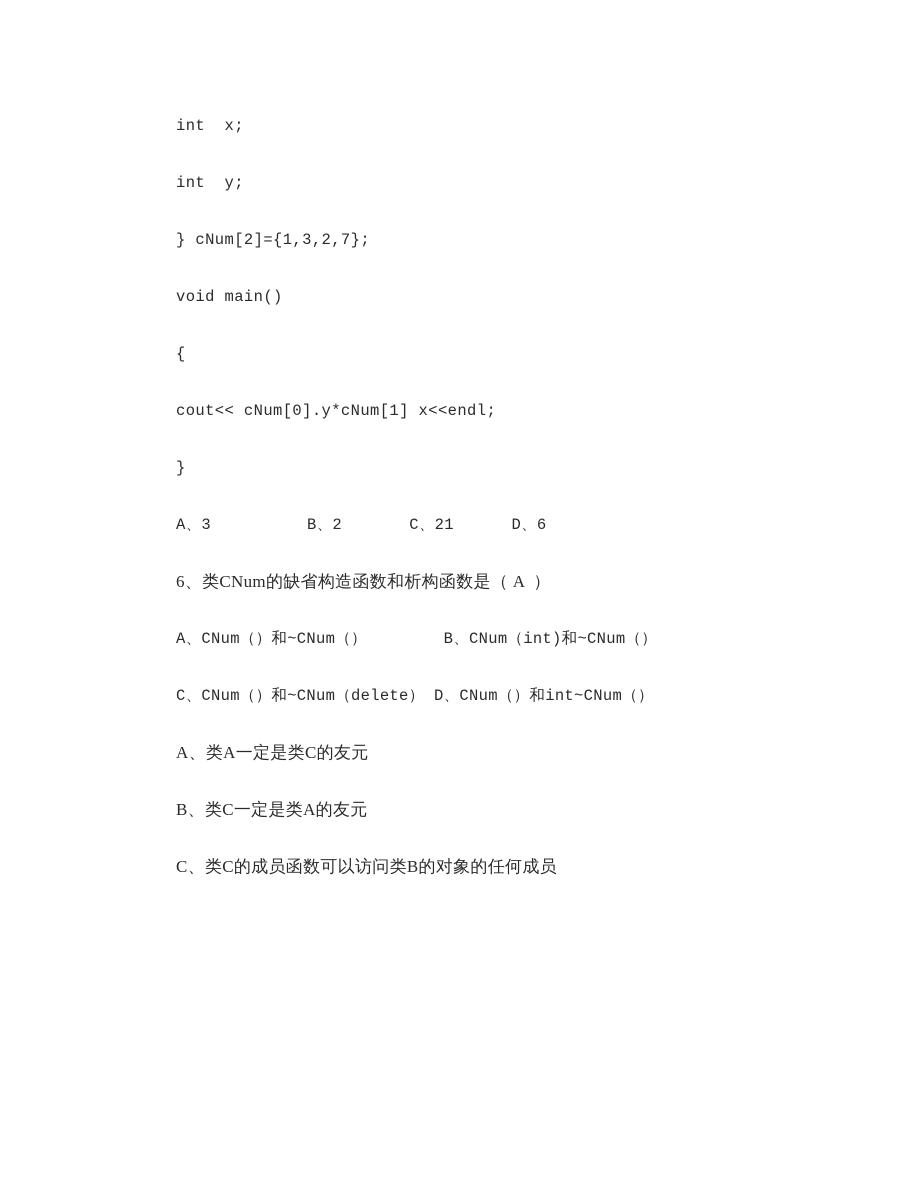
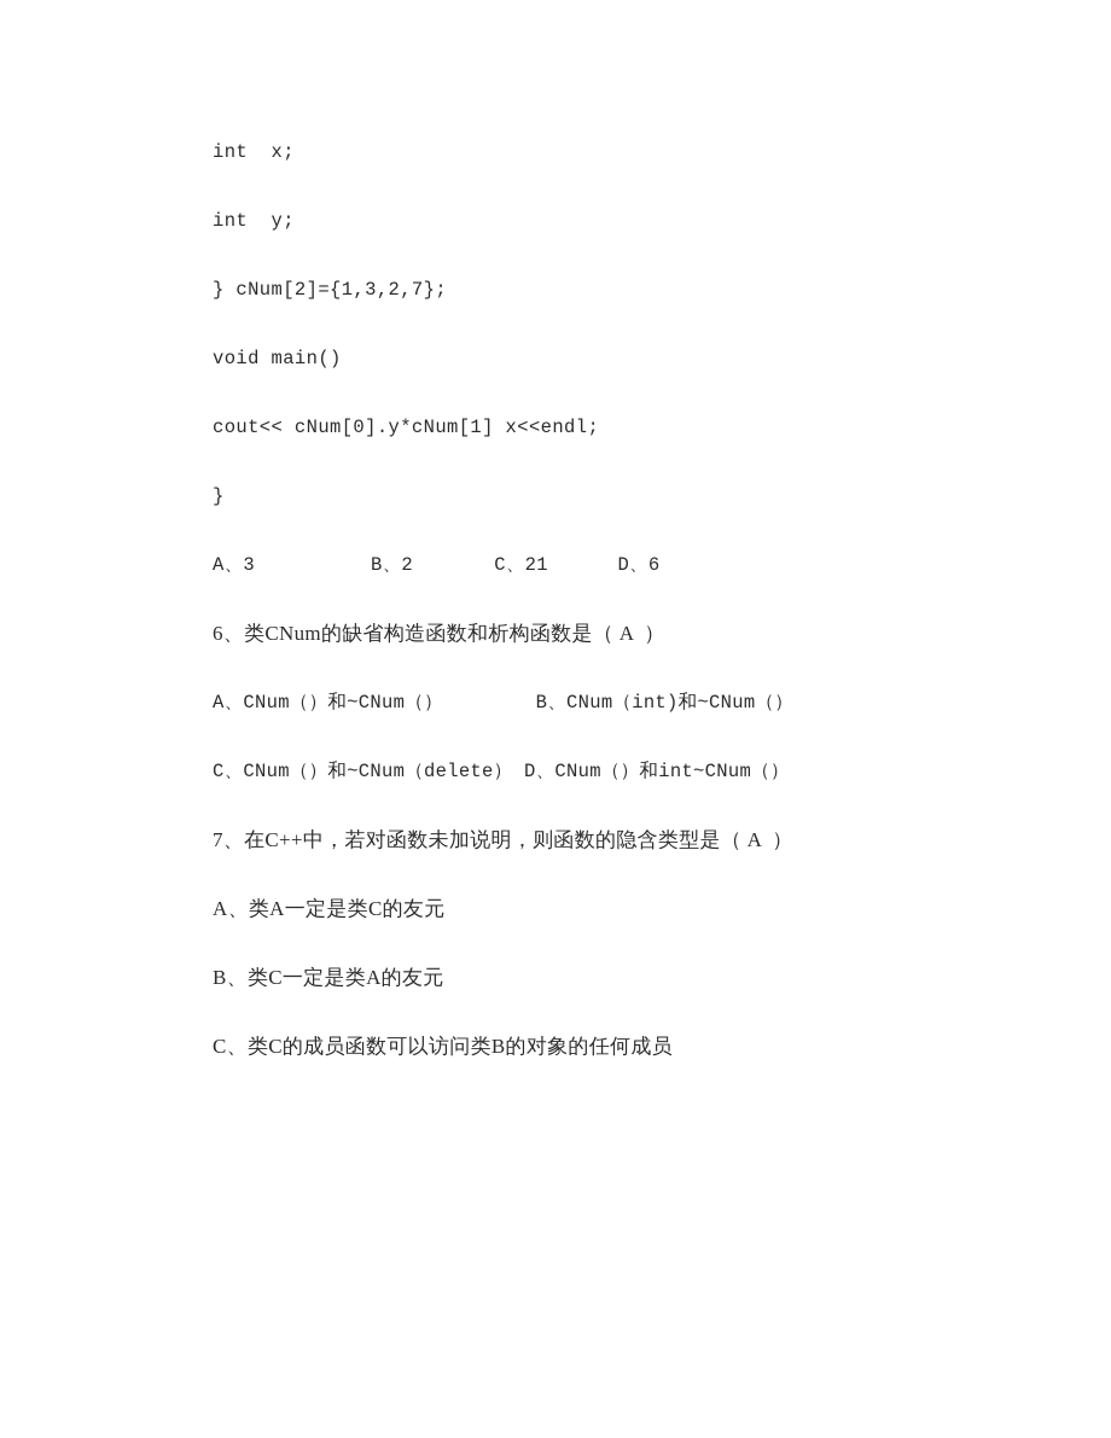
  int x;
  int y;
  } cNum[2]={1,3,2,7};
  void main()
- {
  cout<< cNum[0].y*cNum[1] x<<endl;
  }
  A、3 B、2 C、21 D、6
  6、类CNum的缺省构造函数和析构函数是（ A ）
  A、CNum（）和~CNum（） B、CNum（int)和~CNum（）
  C、CNum（）和~CNum（delete） D、CNum（）和int~CNum（）
+ 7、在C++中，若对函数未加说明，则函数的隐含类型是（ A ）
  A、类A一定是类C的友元
  B、类C一定是类A的友元
  C、类C的成员函数可以访问类B的对象的任何成员
